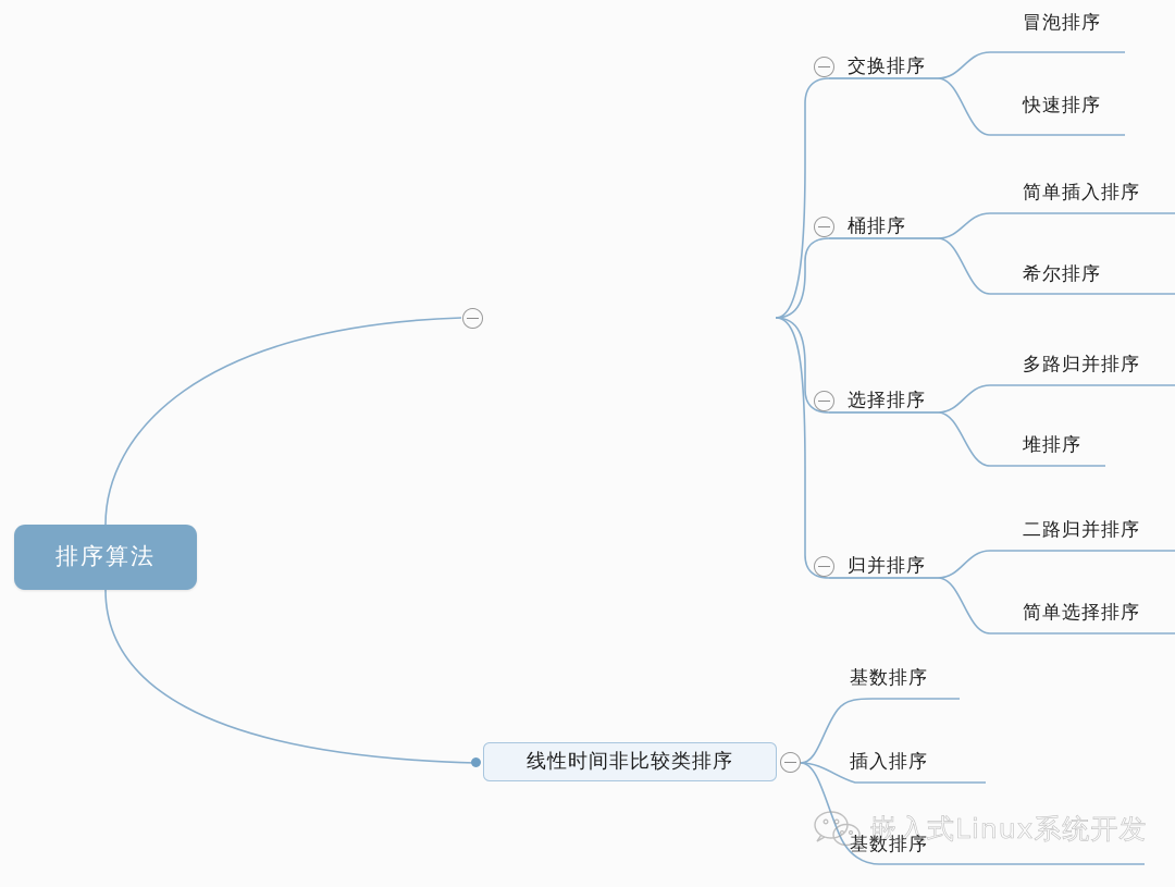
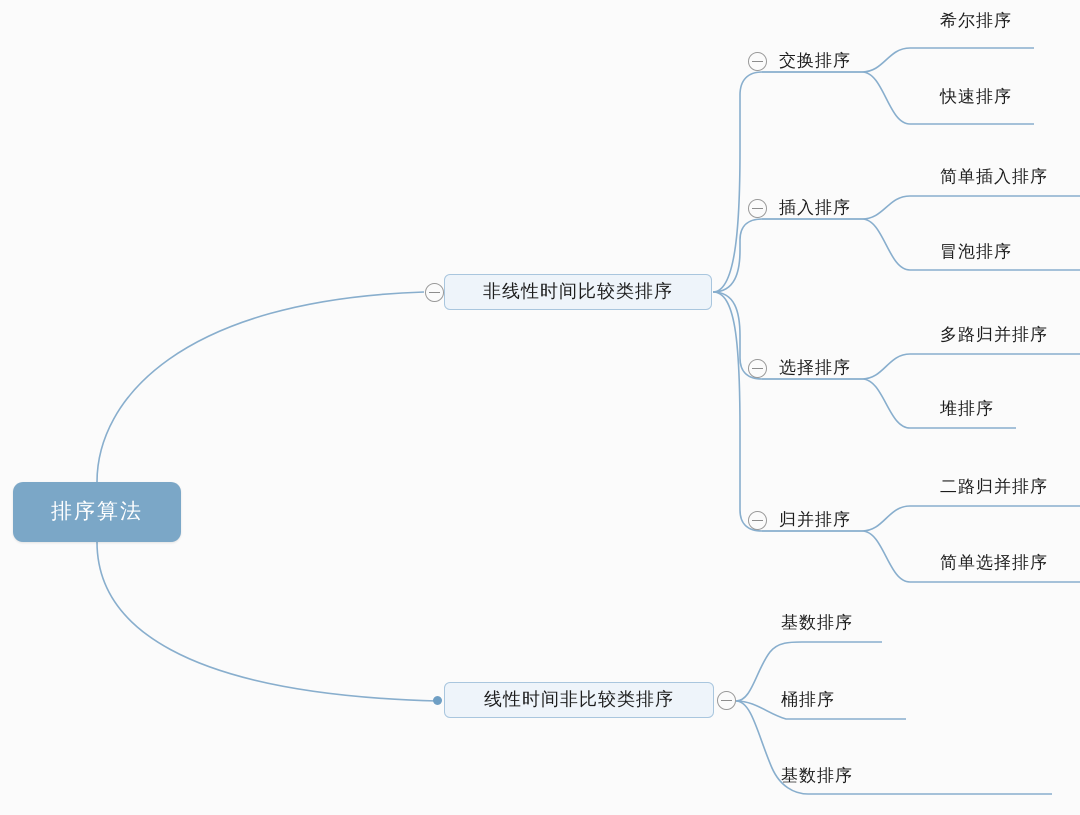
  排序算法
+ 非线性时间比较类排序
  线性时间非比较类排序
  交换排序
- 桶排序
+ 插入排序
  选择排序
  归并排序
- 冒泡排序
+ 希尔排序
  快速排序
  简单插入排序
- 希尔排序
+ 冒泡排序
  多路归并排序
  堆排序
  二路归并排序
  简单选择排序
  基数排序
- 插入排序
+ 桶排序
  基数排序
- 嵌入式Linux系统开发
